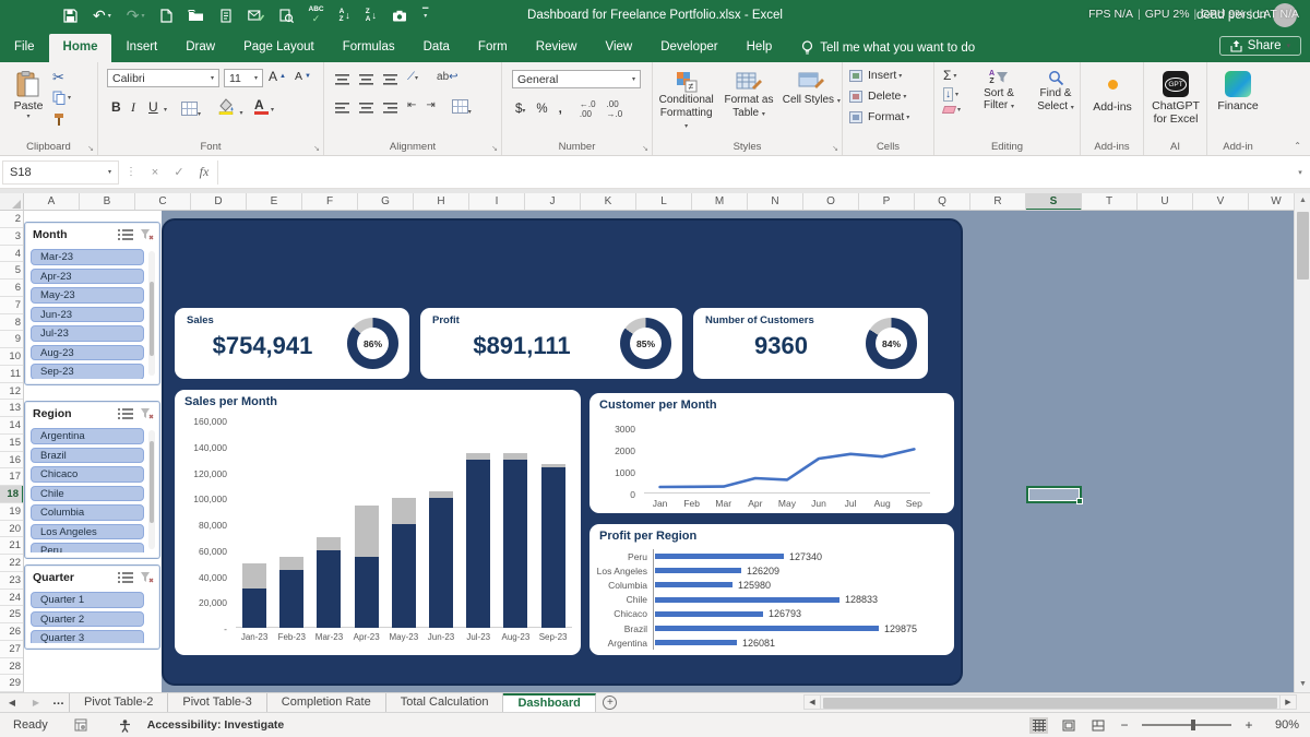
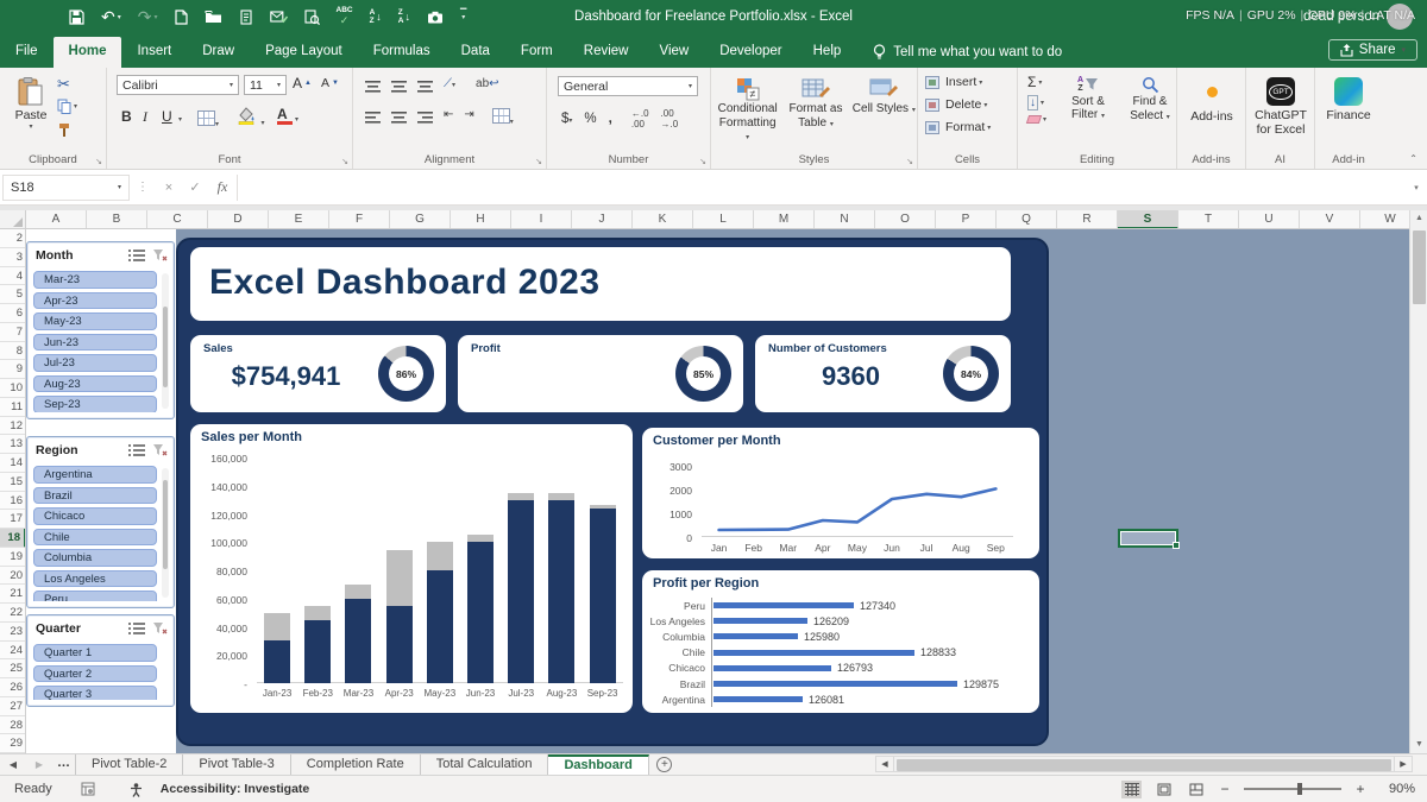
  ↶
  ↷
  ✓
  ↓
  ↓
  Dashboard for Freelance Portfolio.xlsx - Excel
  dead person
  FPS N/A | GPU 2% | CPU 9% | LAT N/A
  File
  Home
  Insert
  Draw
  Page Layout
  Formulas
  Data
  Form
  Review
  View
  Developer
  Help
  Tell me what you want to do
  Share
  Paste
  ✂
  Clipboard
  Calibri
  11
  A
  A
  B
  I
  U
  A
  Font
  ab↩
  ⇤
  ⇥
  Alignment
  General
  %
  ,
  ←.0
  .00
  .00
  →.0
  Number
  ≠
  Conditional Formatting
  Format as Table
  Cell Styles
  Styles
  Insert
  Delete
  Format
  Cells
  Σ
  ↓
  Sort & Filter
  Find & Select
  Editing
  Add-ins
  Add-ins
  ChatGPT for Excel
  AI
  Finance
  Add-in
  ⌃
  S18
  ⋮
  ×
  ✓
  fx
  A
  B
  C
  D
  E
  F
  G
  H
  I
  J
  K
  L
  M
  N
  O
  P
  Q
  R
  S
  T
  U
  V
  W
  2
  3
  4
  5
  6
  7
  8
  9
  10
  11
  12
  13
  14
  15
  16
  17
  18
  19
  20
  21
  22
  23
  24
  25
  26
  27
  28
  29
+ Excel Dashboard 2023
  Sales
  $754,941
  86%
  Profit
- $891,111
  85%
  Number of Customers
  9360
  84%
  Sales per Month
  160,000
  140,000
  120,000
  100,000
  80,000
  60,000
  40,000
  20,000
  -
  Jan-23
  Feb-23
  Mar-23
  Apr-23
  May-23
  Jun-23
  Jul-23
  Aug-23
  Sep-23
  Customer per Month
  3000
  2000
  1000
  0
  Jan
  Feb
  Mar
  Apr
  May
  Jun
  Jul
  Aug
  Sep
  Profit per Region
  Peru
  127340
  Los Angeles
  126209
  Columbia
  125980
  Chile
  128833
  Chicaco
  126793
  Brazil
  129875
  Argentina
  126081
  Month
  Mar-23
  Apr-23
  May-23
  Jun-23
  Jul-23
  Aug-23
  Sep-23
  Region
  Argentina
  Brazil
  Chicaco
  Chile
  Columbia
  Los Angeles
  Peru
  Quarter
  Quarter 1
  Quarter 2
  Quarter 3
  ◀
  ▶
  …
  Pivot Table-2
  Pivot Table-3
  Completion Rate
  Total Calculation
  Dashboard
  +
  Ready
  Accessibility: Investigate
  −
  +
  90%
